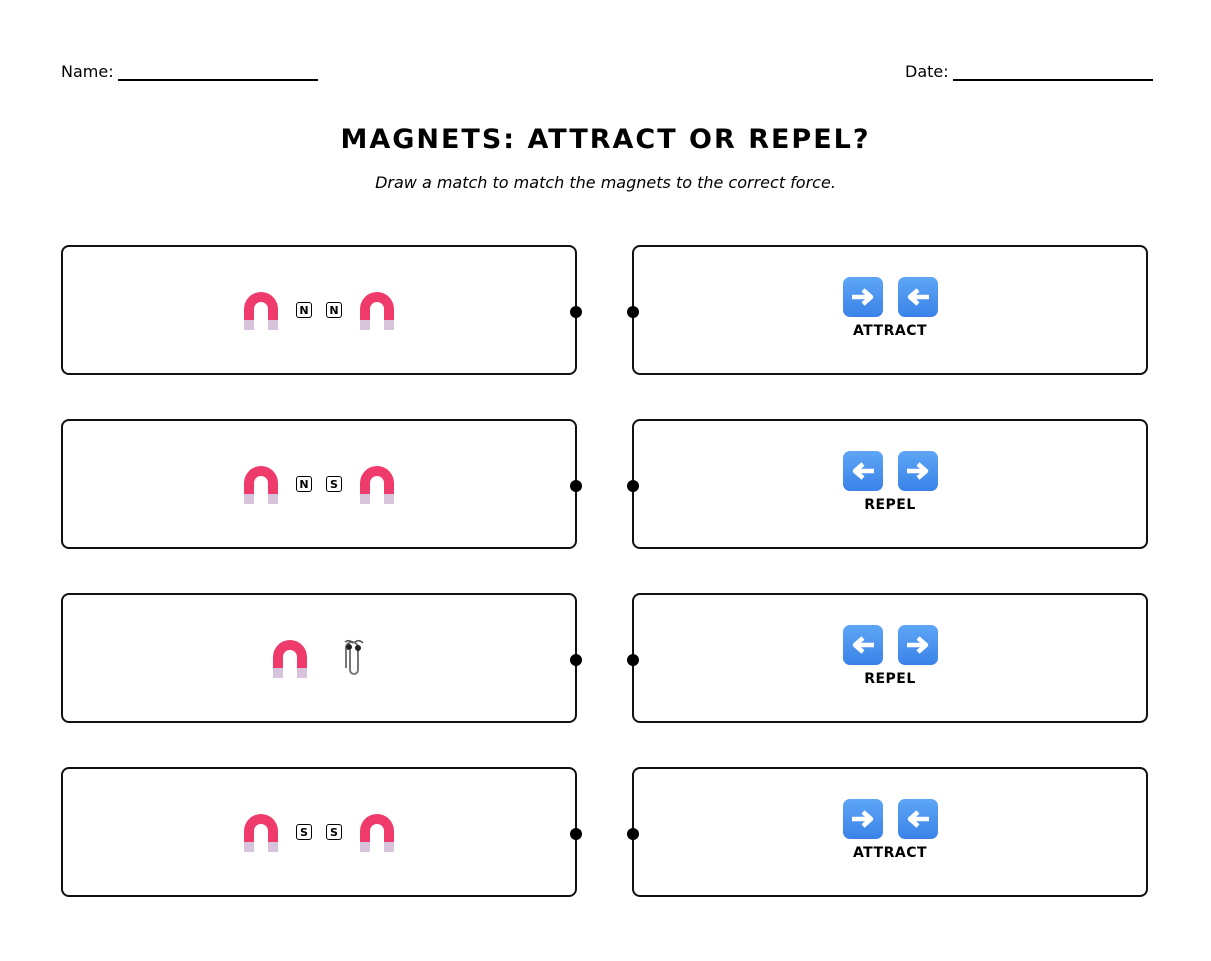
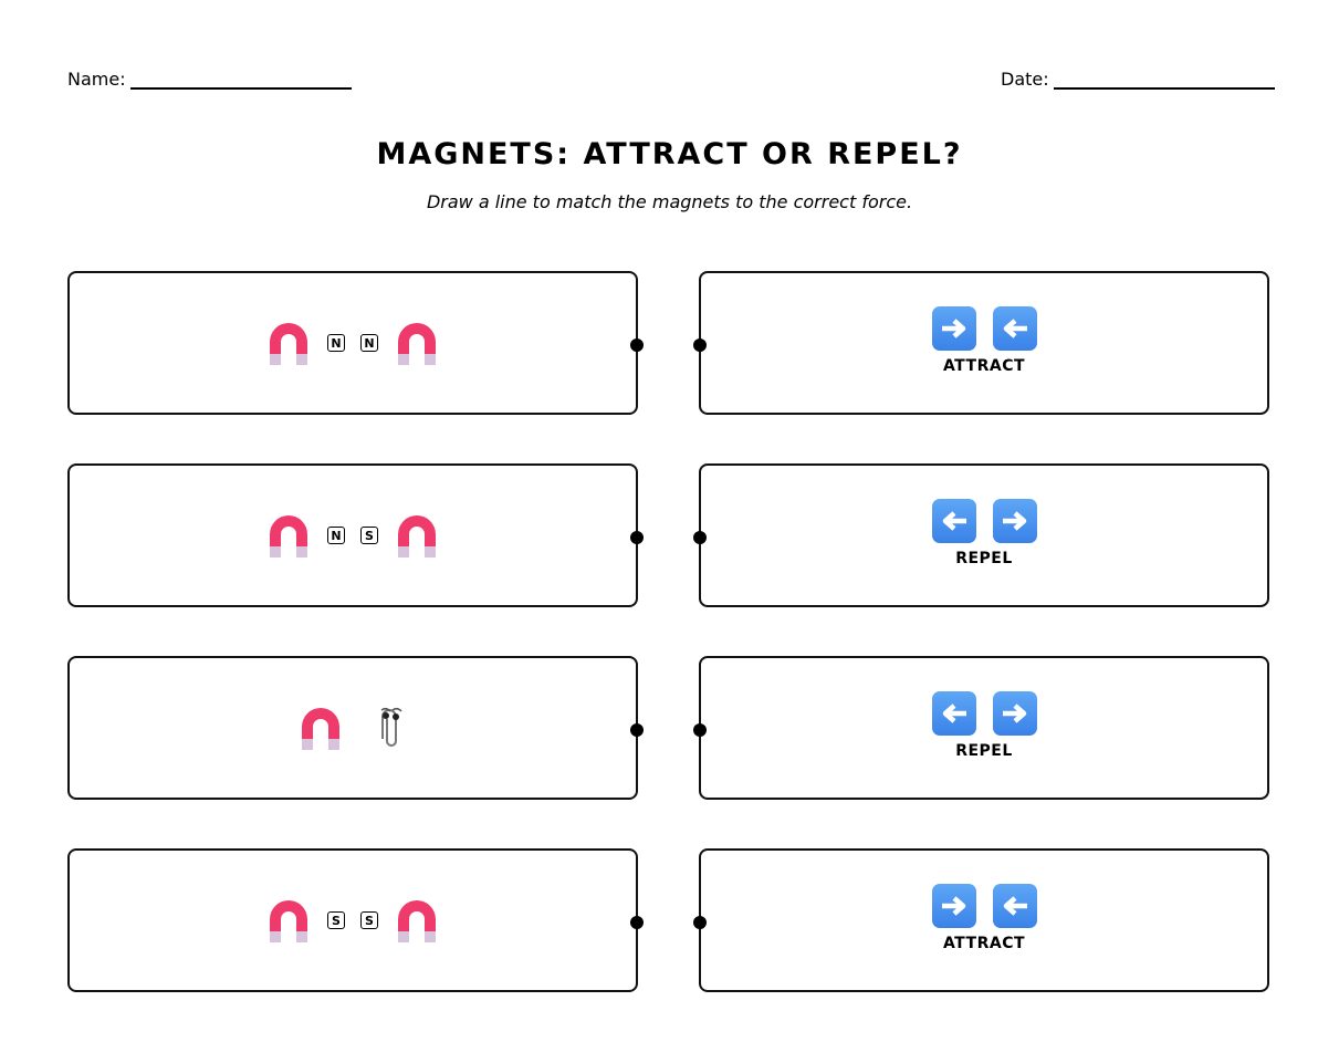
  Name:
  Date:
  MAGNETS: ATTRACT OR REPEL?
- Draw a match to match the magnets to the correct force.
+ Draw a line to match the magnets to the correct force.
  N
  N
  N
  S
  S
  S
  ATTRACT
  REPEL
  REPEL
  ATTRACT
